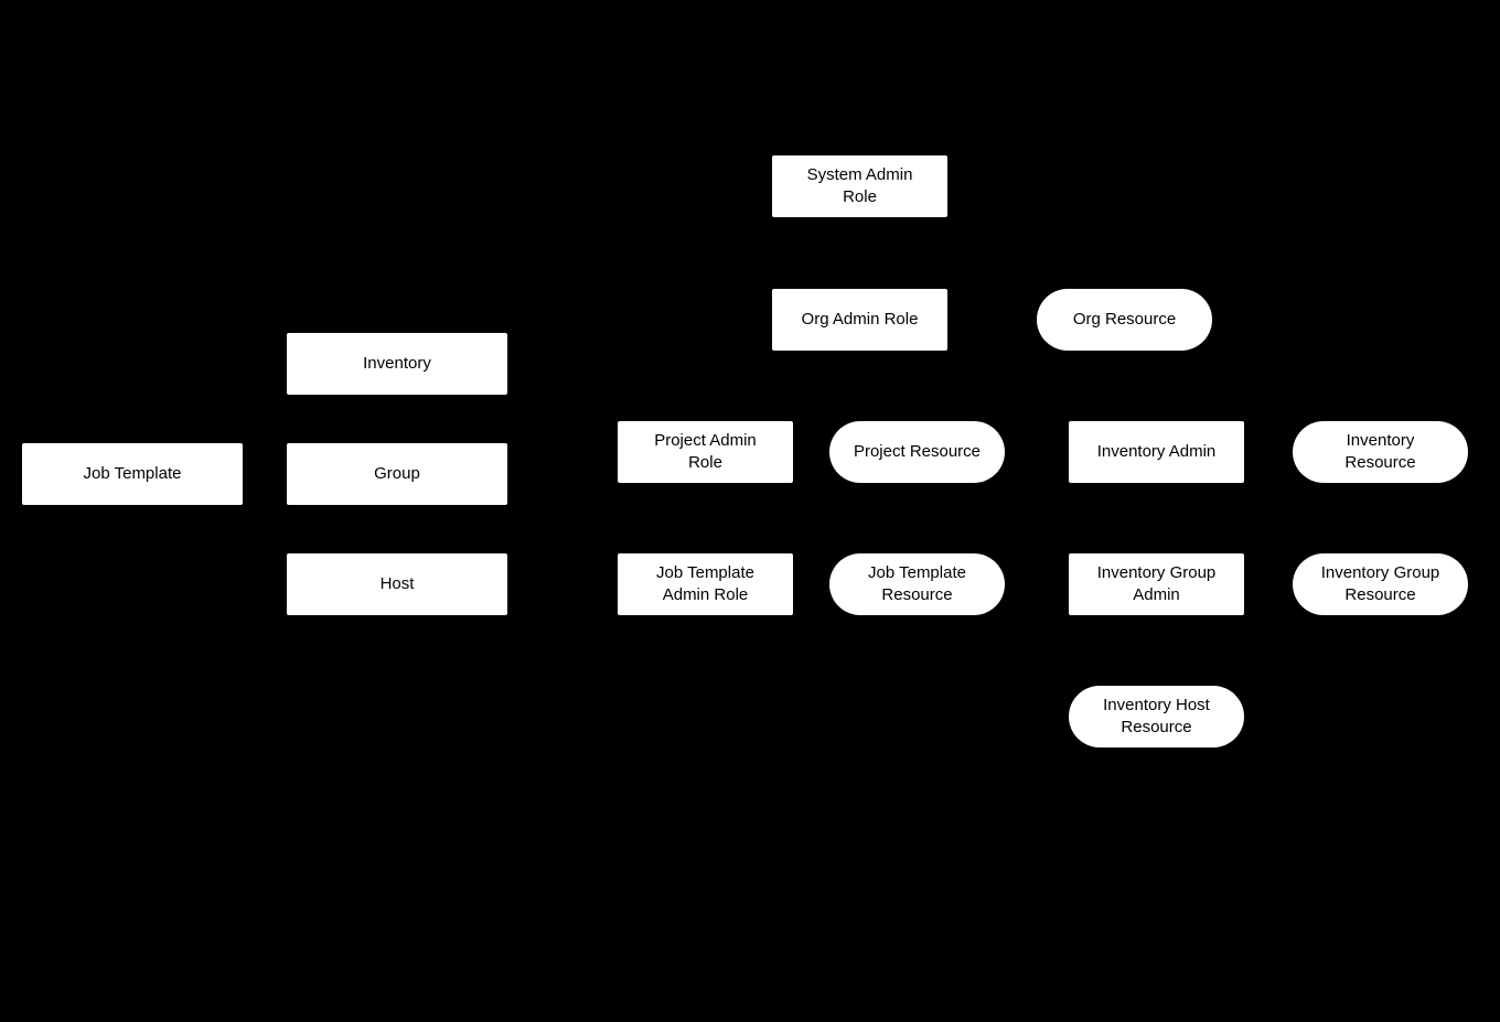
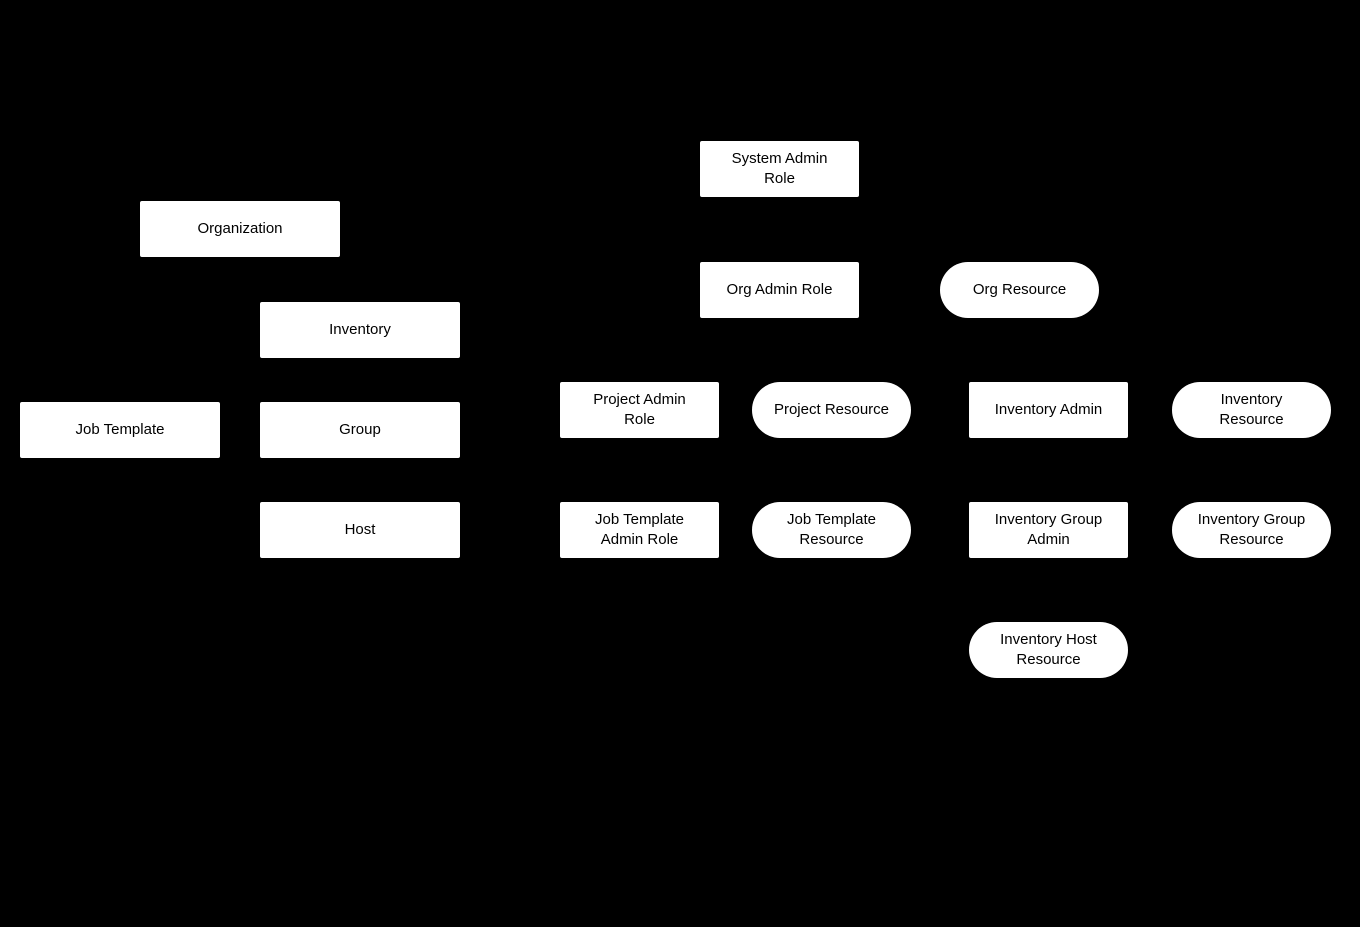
+ Organization
  Inventory
  Job Template
  Group
  Host
  System Admin
  Role
  Org Admin Role
  Org Resource
  Project Admin
  Role
  Project Resource
  Inventory Admin
  Inventory
  Resource
  Job Template
  Admin Role
  Job Template
  Resource
  Inventory Group
  Admin
  Inventory Group
  Resource
  Inventory Host
  Resource
